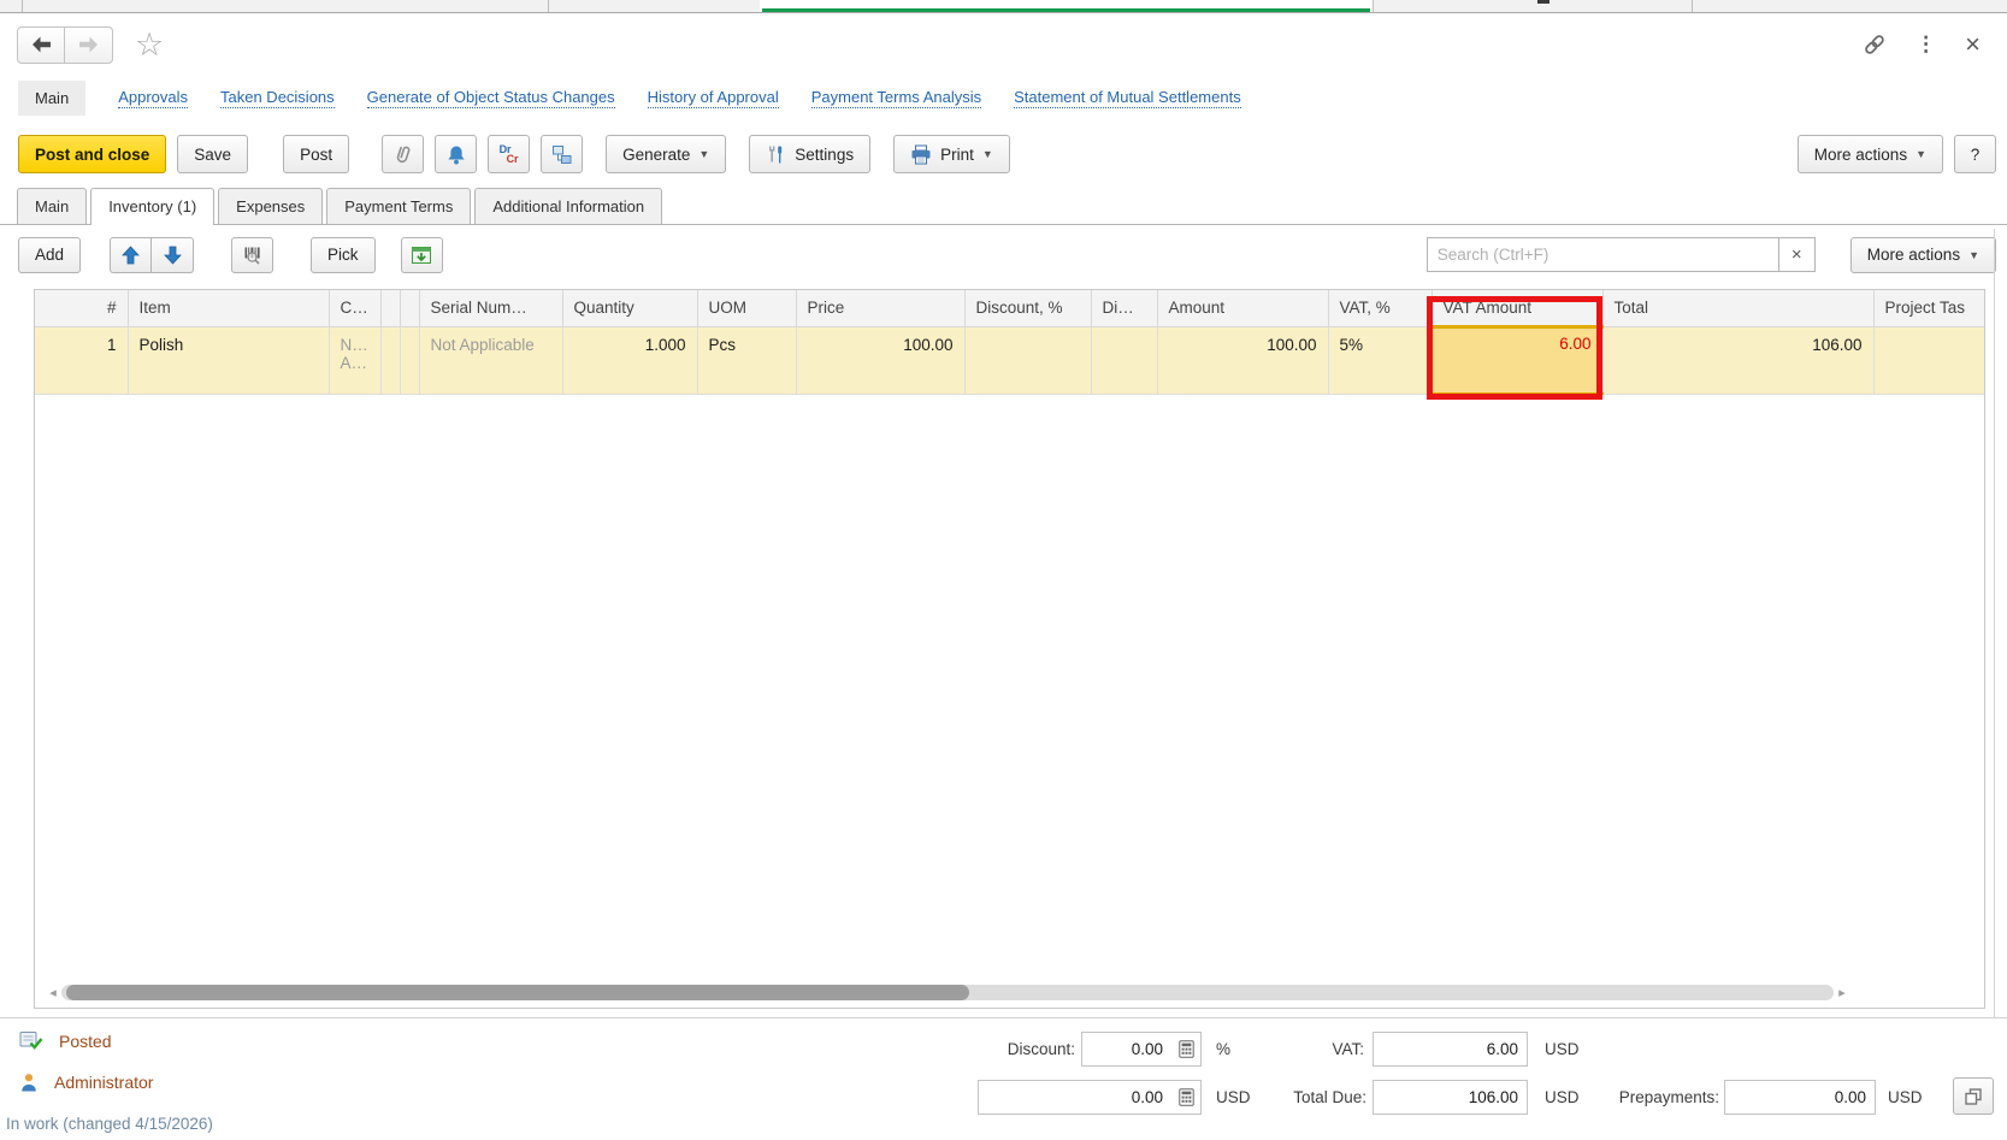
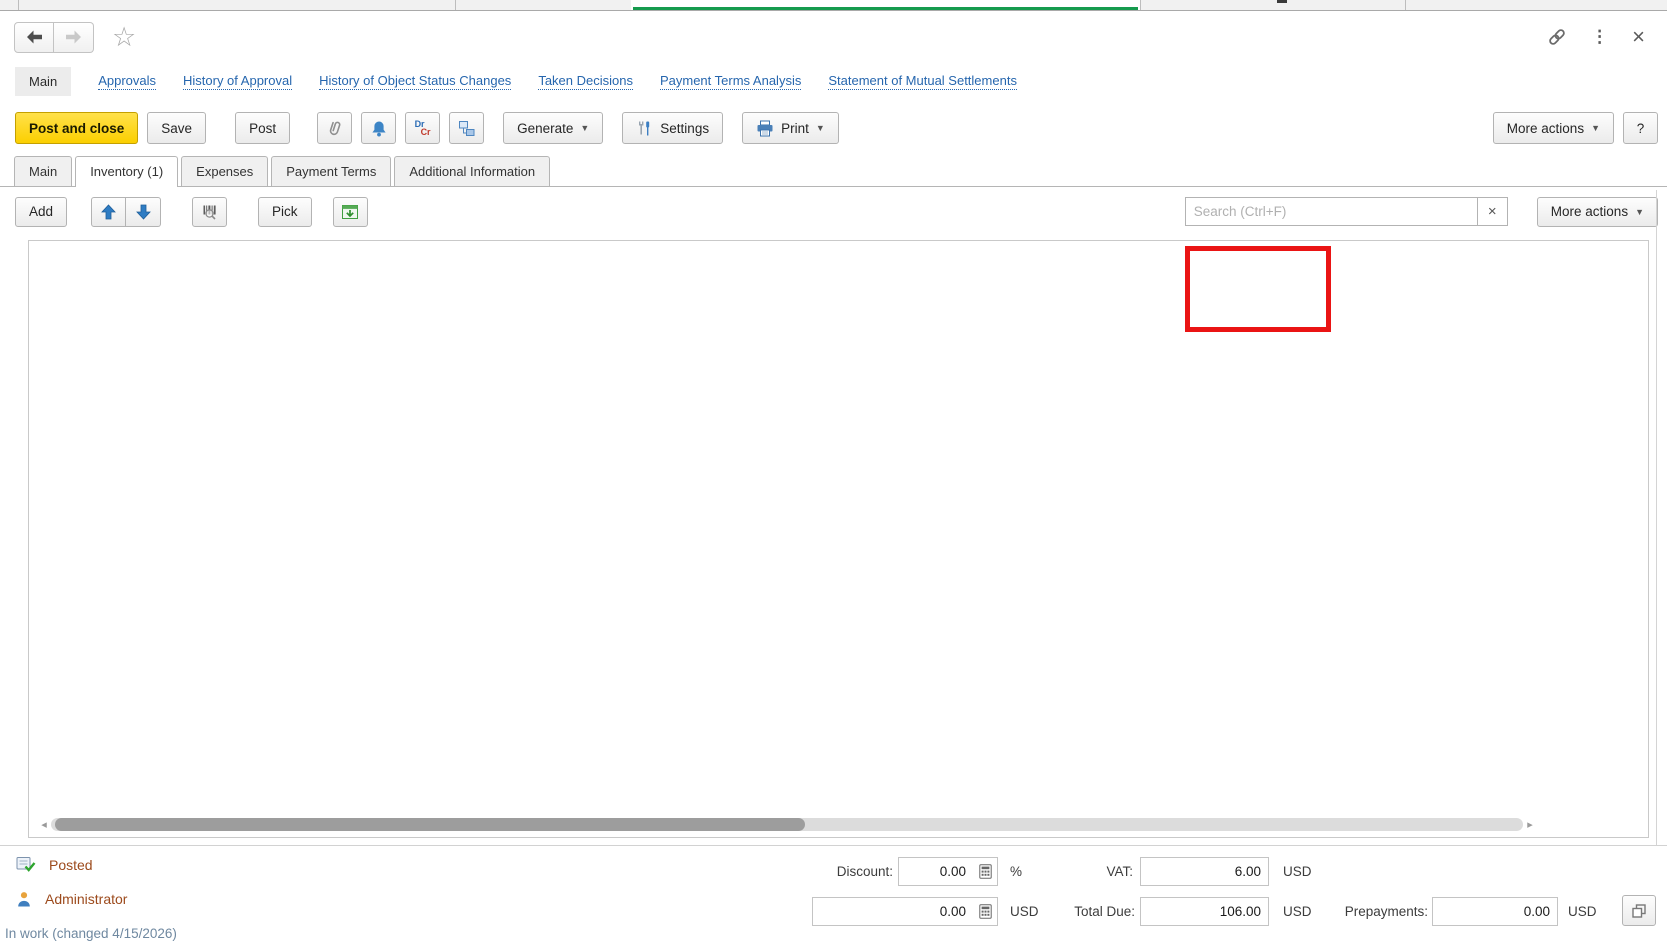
  ☆
  ⋮
  ×
  Main
  Approvals
- Taken Decisions
+ History of Approval
- Generate of Object Status Changes
+ History of Object Status Changes
- History of Approval
+ Taken Decisions
  Payment Terms Analysis
  Statement of Mutual Settlements
  Post and close
  Save
  Post
  Dr
  Cr
  Generate
  ▼
  Settings
  Print
  ▼
  More actions
  ▼
  ?
  Main
  Inventory (1)
  Expenses
  Payment Terms
  Additional Information
  Add
  Pick
  Search (Ctrl+F)
  ×
  More actions
  ▼
- #	Item	C…			Serial Num…	Quantity	UOM	Price	Discount, %	Di…	Amount	VAT, %	VAT Amount	Total	Project Tas
- 1	Polish	N… A…			Not Applicable	1.000	Pcs	100.00			100.00	5%	6.00	106.00
  ◂
  ▸
  Posted
  Administrator
  In work (changed 4/15/2026)
  Discount:
  0.00
  %
  VAT:
  6.00
  USD
  0.00
  USD
  Total Due:
  106.00
  USD
  Prepayments:
  0.00
  USD
